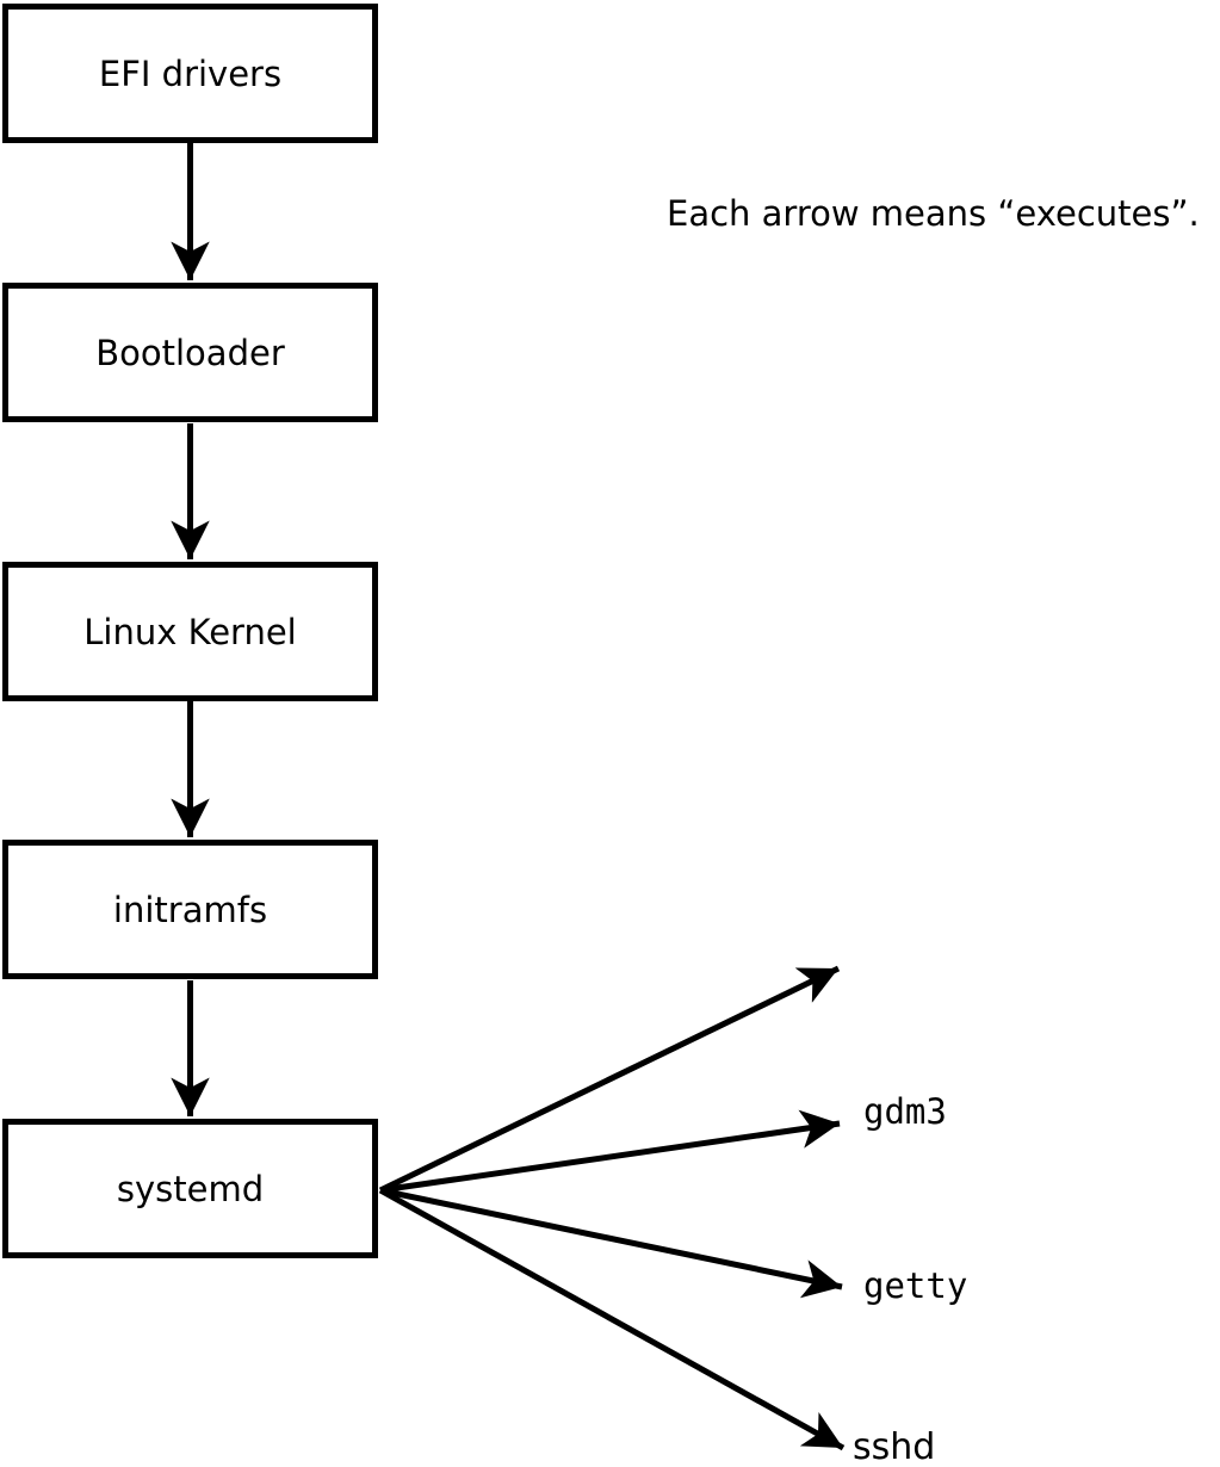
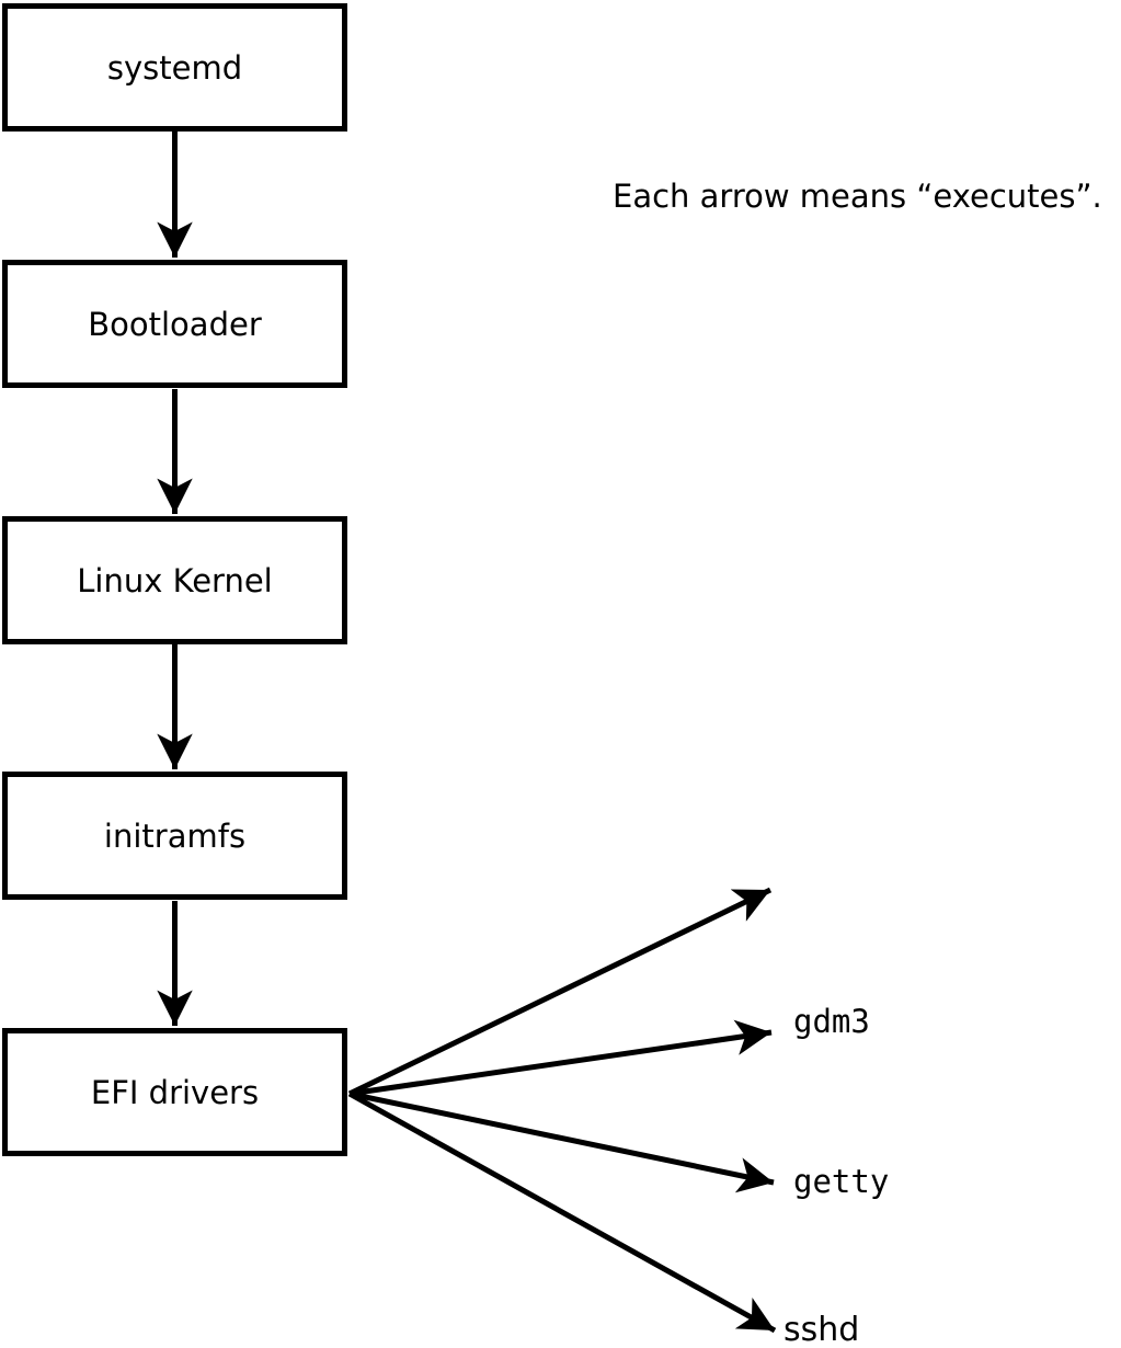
- EFI drivers
+ systemd
  Bootloader
  Linux Kernel
  initramfs
- systemd
+ EFI drivers
  Each arrow means “executes”.
  gdm3
  getty
  sshd
